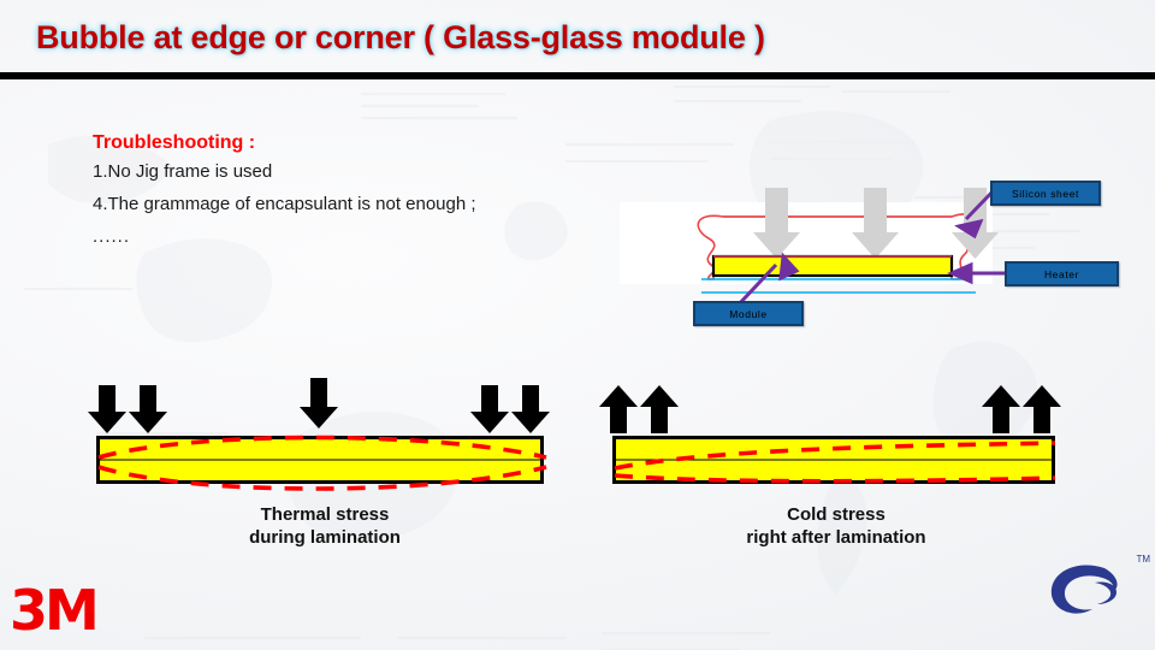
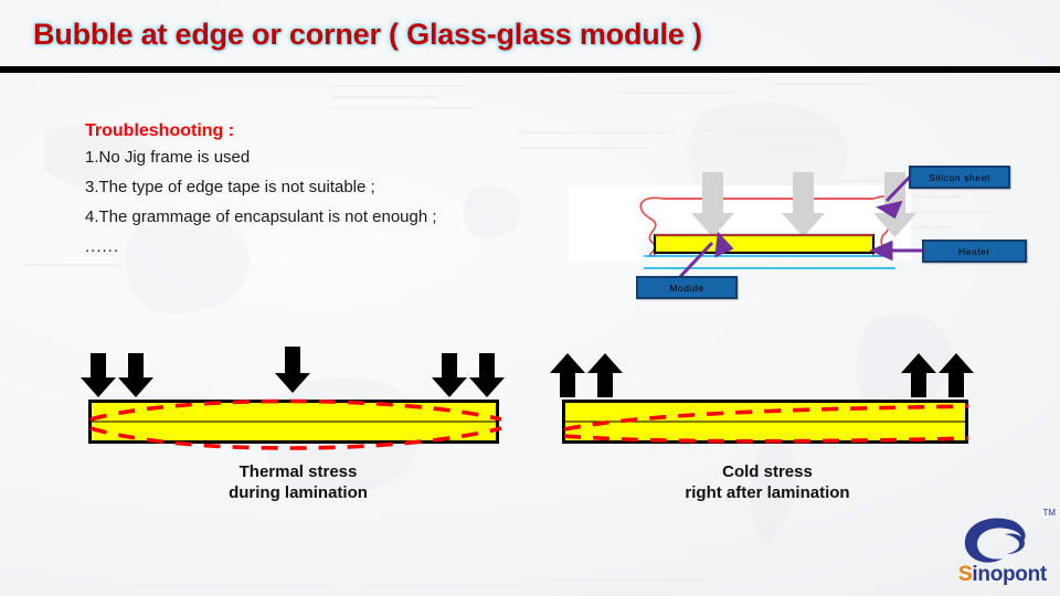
  Bubble at edge or corner ( Glass-glass module )
  Troubleshooting :
  1.No Jig frame is used
+ 3.The type of edge tape is not suitable ;
  4.The grammage of encapsulant is not enough ;
  ......
  Silicon sheet
  Heater
  Module
  Thermal stress
  during lamination
  Cold stress
  right after lamination
- 3M
  TM
+ Sinopont
